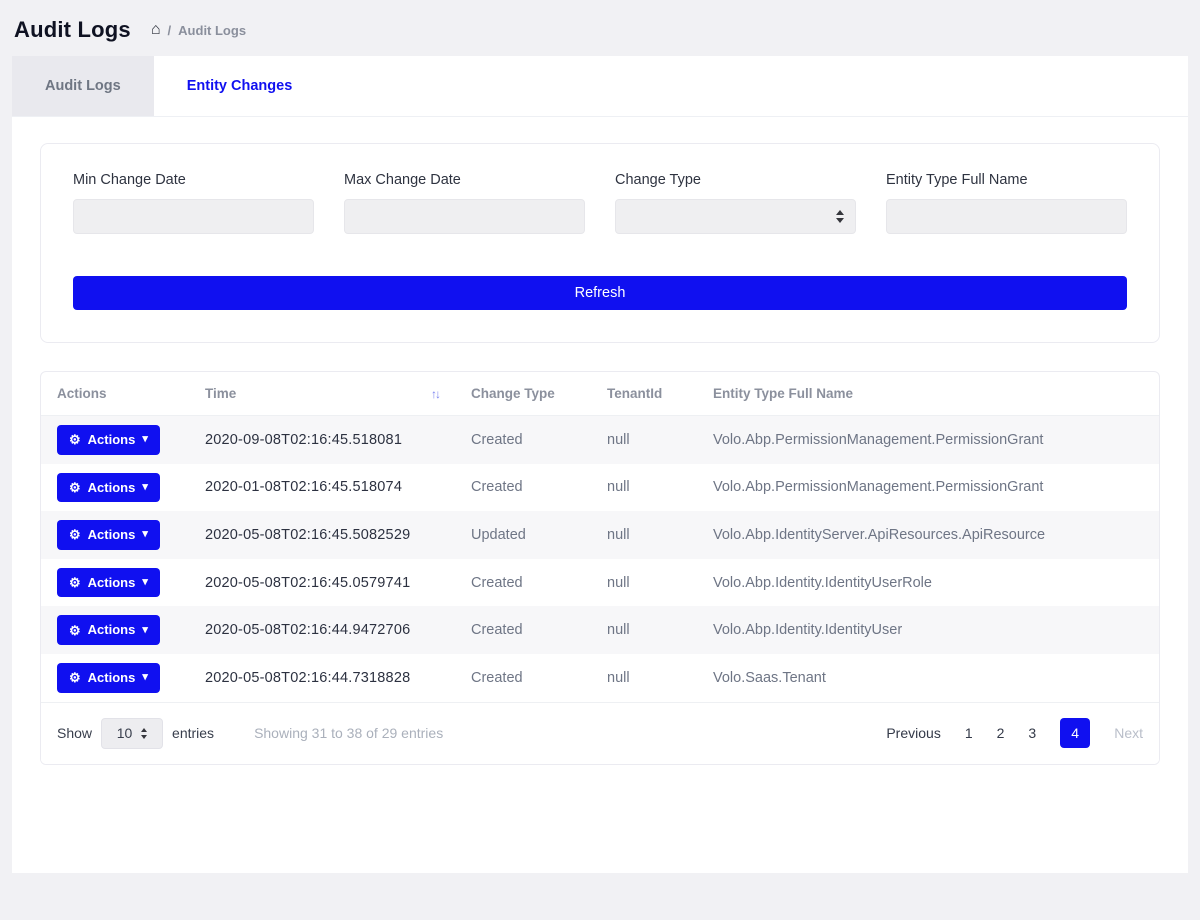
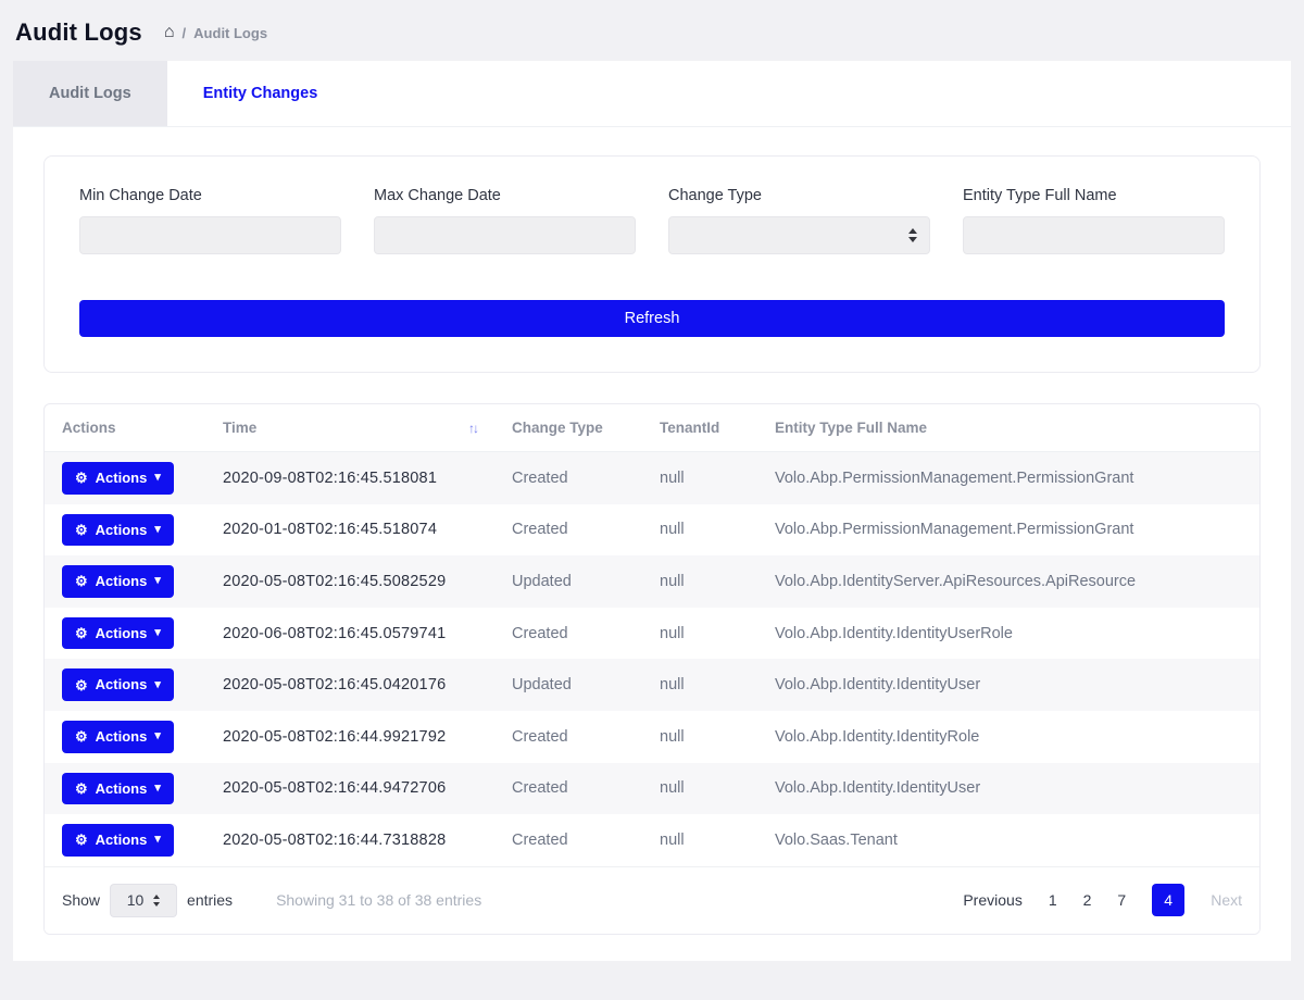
  Audit Logs
  ⌂
  /
  Audit Logs
  Audit Logs
  Entity Changes
  Min Change Date
  Max Change Date
  Change Type
  Entity Type Full Name
  Refresh
  Actions	Time ↑↓	Change Type	TenantId	Entity Type Full Name
  ⚙ Actions ▾	2020-09-08T02:16:45.518081	Created	null	Volo.Abp.PermissionManagement.PermissionGrant
  ⚙ Actions ▾	2020-01-08T02:16:45.518074	Created	null	Volo.Abp.PermissionManagement.PermissionGrant
  ⚙ Actions ▾	2020-05-08T02:16:45.5082529	Updated	null	Volo.Abp.IdentityServer.ApiResources.ApiResource
- ⚙ Actions ▾	2020-05-08T02:16:45.0579741	Created	null	Volo.Abp.Identity.IdentityUserRole
+ ⚙ Actions ▾	2020-06-08T02:16:45.0579741	Created	null	Volo.Abp.Identity.IdentityUserRole
+ ⚙ Actions ▾	2020-05-08T02:16:45.0420176	Updated	null	Volo.Abp.Identity.IdentityUser
+ ⚙ Actions ▾	2020-05-08T02:16:44.9921792	Created	null	Volo.Abp.Identity.IdentityRole
  ⚙ Actions ▾	2020-05-08T02:16:44.9472706	Created	null	Volo.Abp.Identity.IdentityUser
  ⚙ Actions ▾	2020-05-08T02:16:44.7318828	Created	null	Volo.Saas.Tenant
  Show
  10
  entries
- Showing 31 to 38 of 29 entries
+ Showing 31 to 38 of 38 entries
  Previous
  1
  2
- 3
+ 7
  4
  Next
